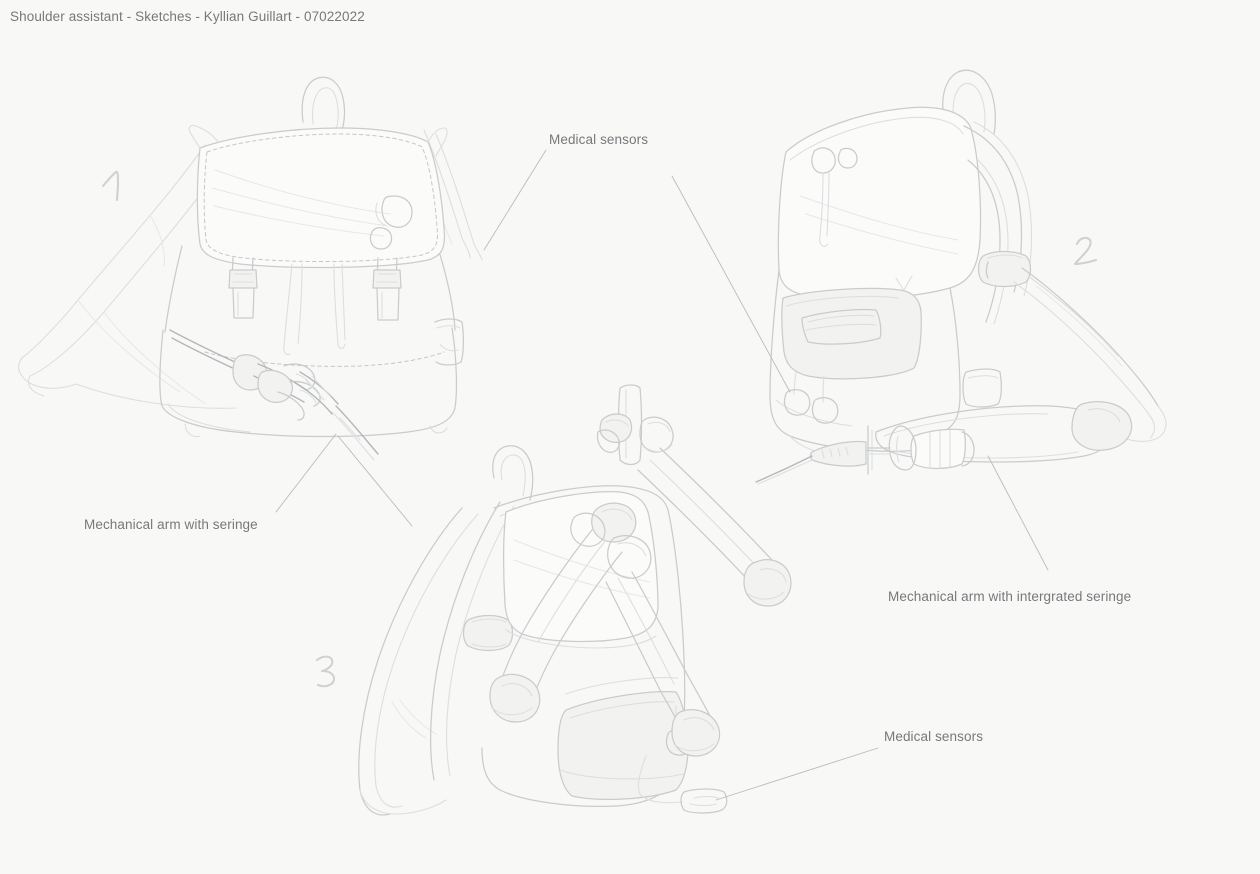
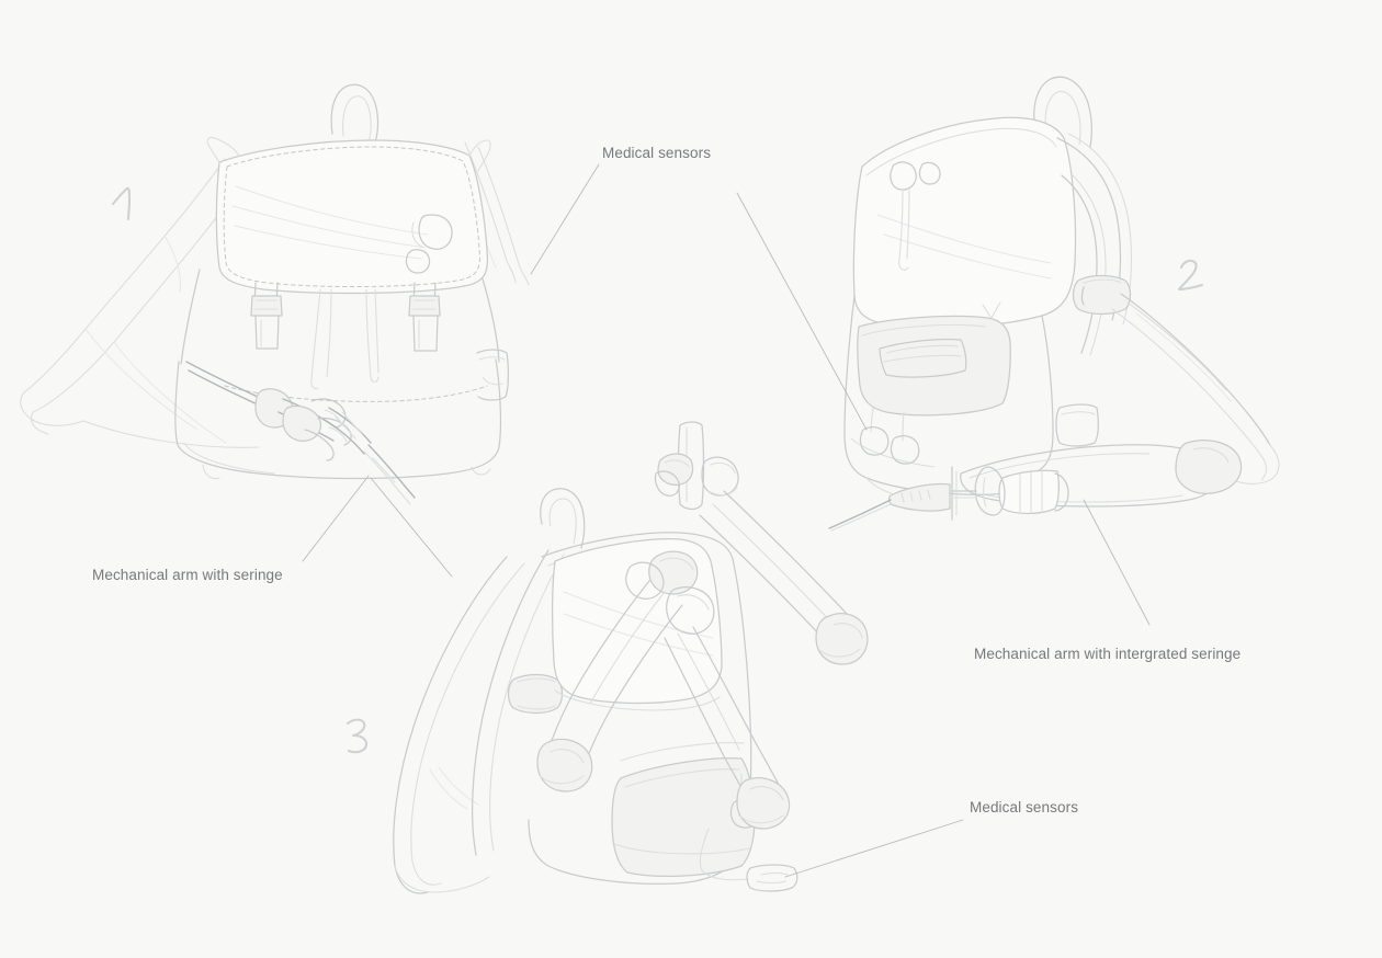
- Shoulder assistant - Sketches - Kyllian Guillart - 07022022
  Medical sensors
  Mechanical arm with seringe
  Mechanical arm with intergrated seringe
  Medical sensors
